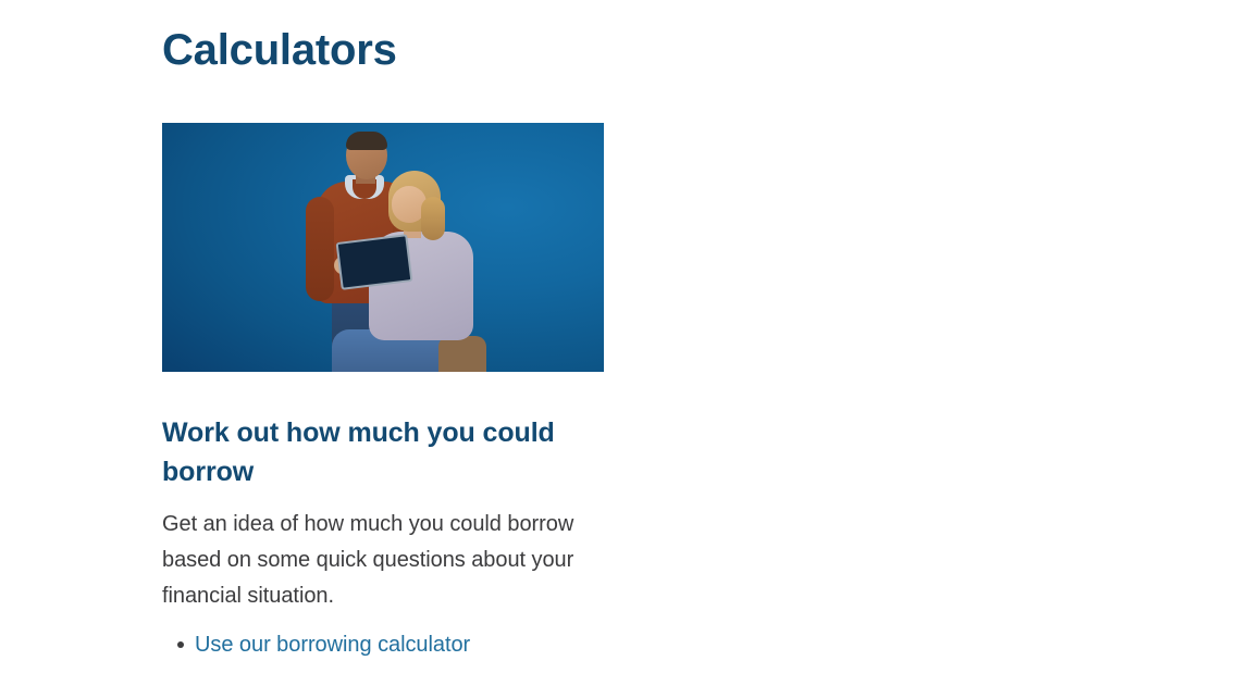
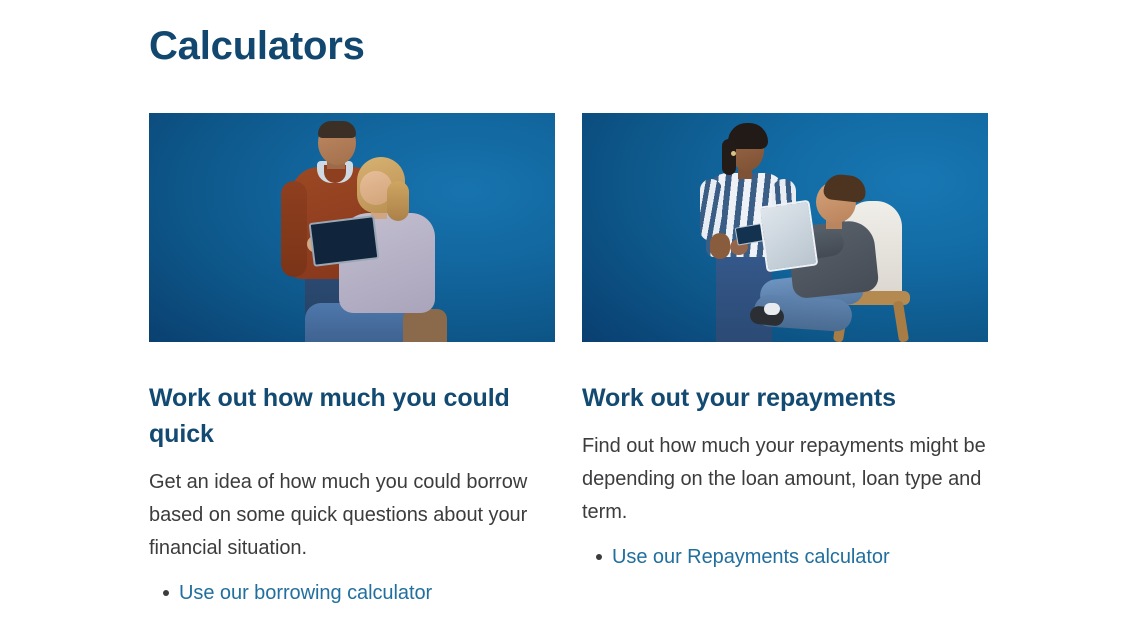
  Calculators
- Work out how much you could borrow
+ Work out how much you could quick
  Get an idea of how much you could borrow based on some quick questions about your financial situation.
  Use our borrowing calculator
+ Work out your repayments
+ Find out how much your repayments might be depending on the loan amount, loan type and term.
+ Use our Repayments calculator
